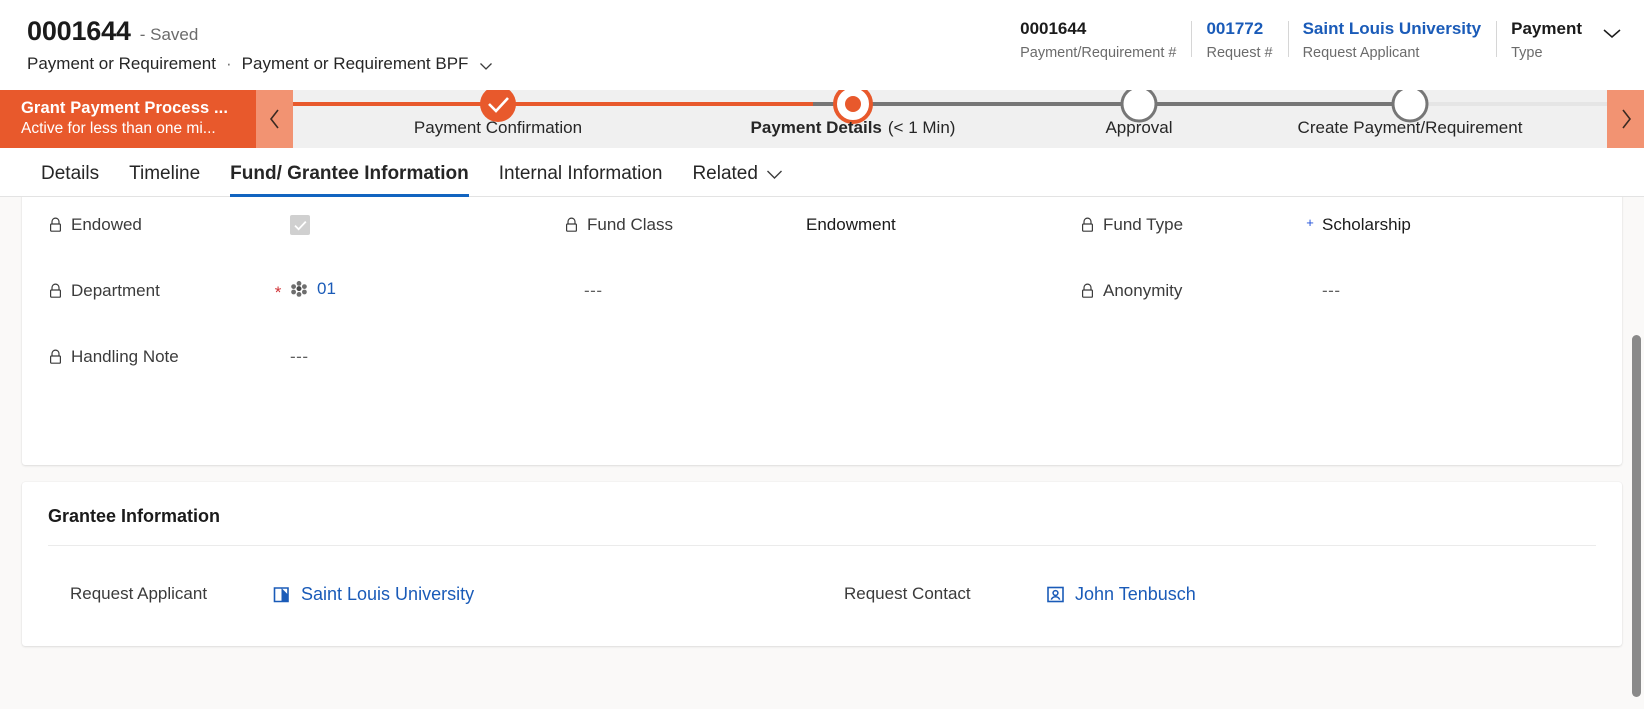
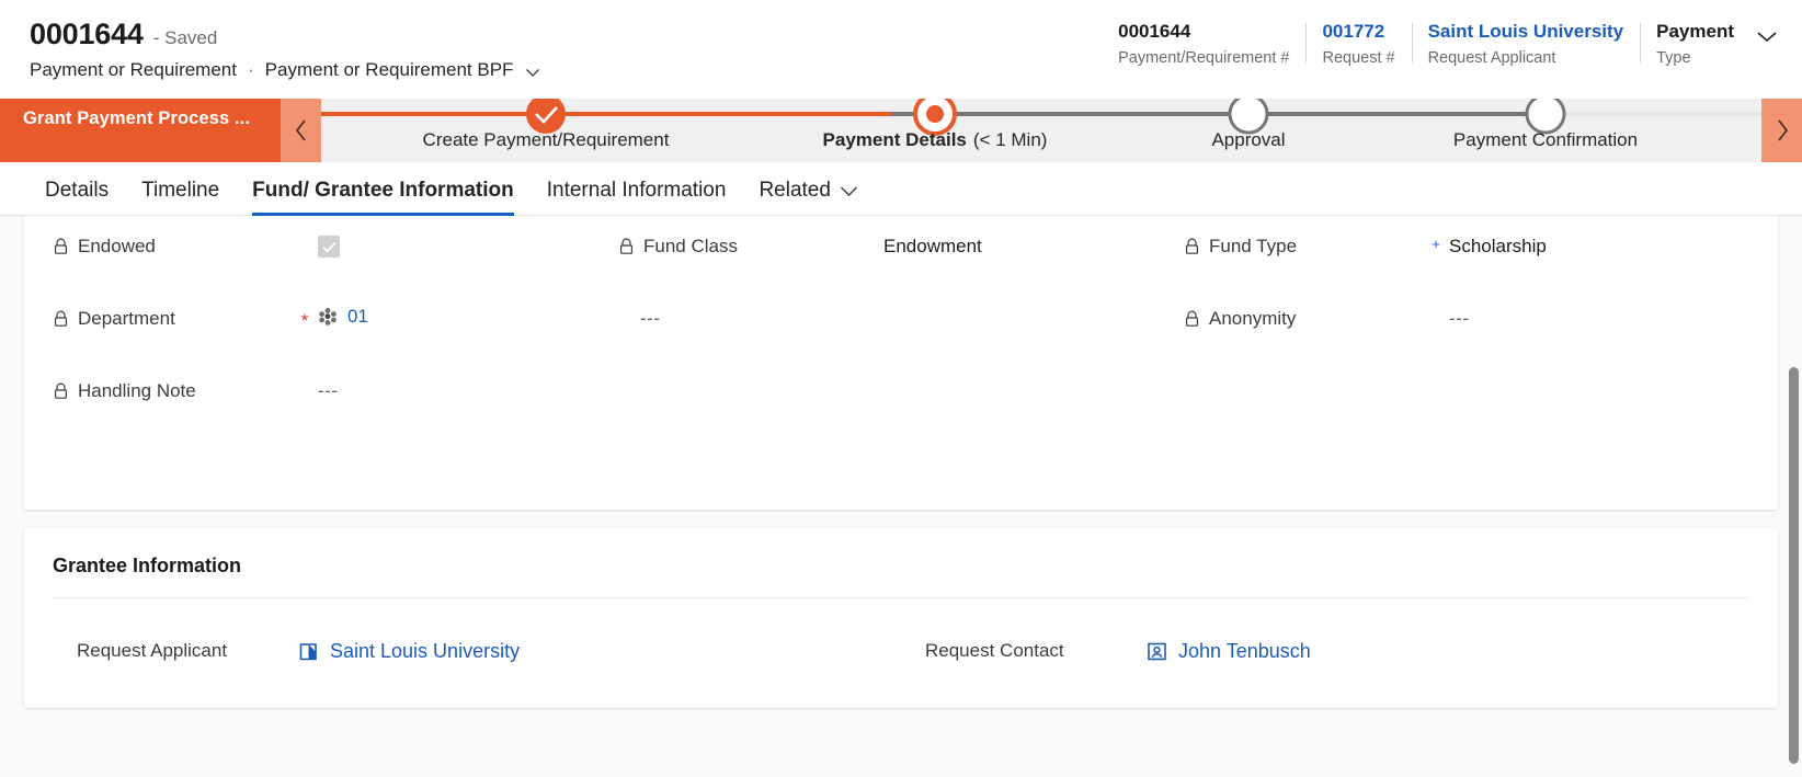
  0001644
  - Saved
  Payment or Requirement
  ·
  Payment or Requirement BPF
  0001644
  Payment/Requirement #
  001772
  Request #
  Saint Louis University
  Request Applicant
  Payment
  Type
  Grant Payment Process ...
- Active for less than one mi...
- Payment Confirmation
+ Create Payment/Requirement
  Payment Details (< 1 Min)
  Approval
- Create Payment/Requirement
+ Payment Confirmation
  Details
  Timeline
  Fund/ Grantee Information
  Internal Information
  Related
  Endowed
  Fund Class
  Endowment
  Fund Type
  +
  Scholarship
  Department
  *
  01
  ---
  Anonymity
  ---
  Handling Note
  ---
  Grantee Information
  Request Applicant
  Saint Louis University
  Request Contact
  John Tenbusch
